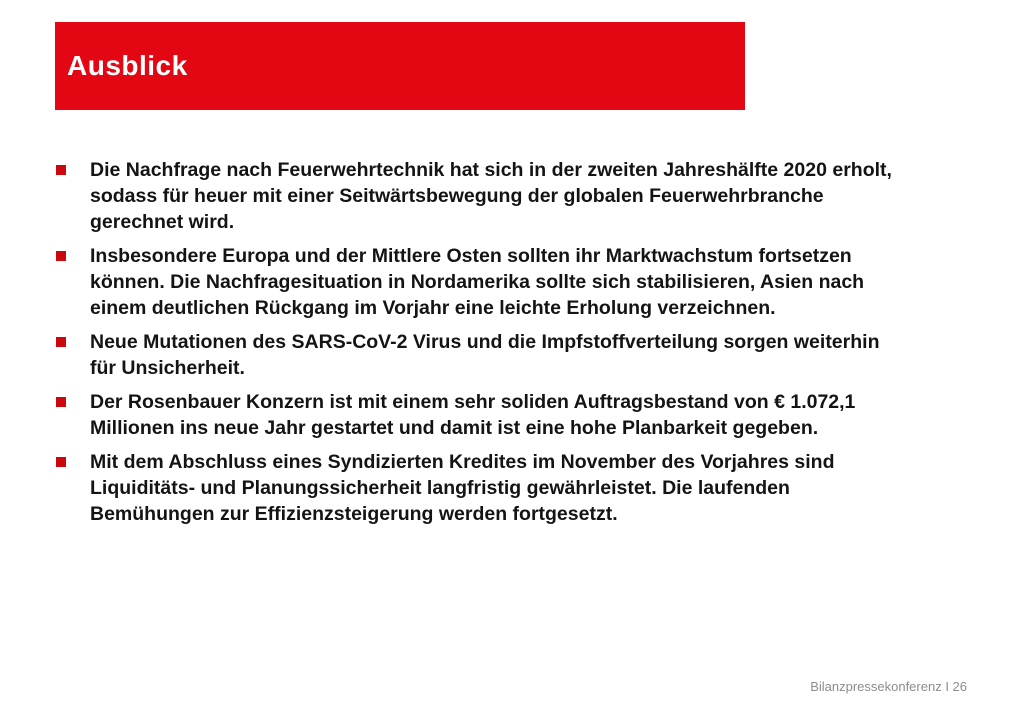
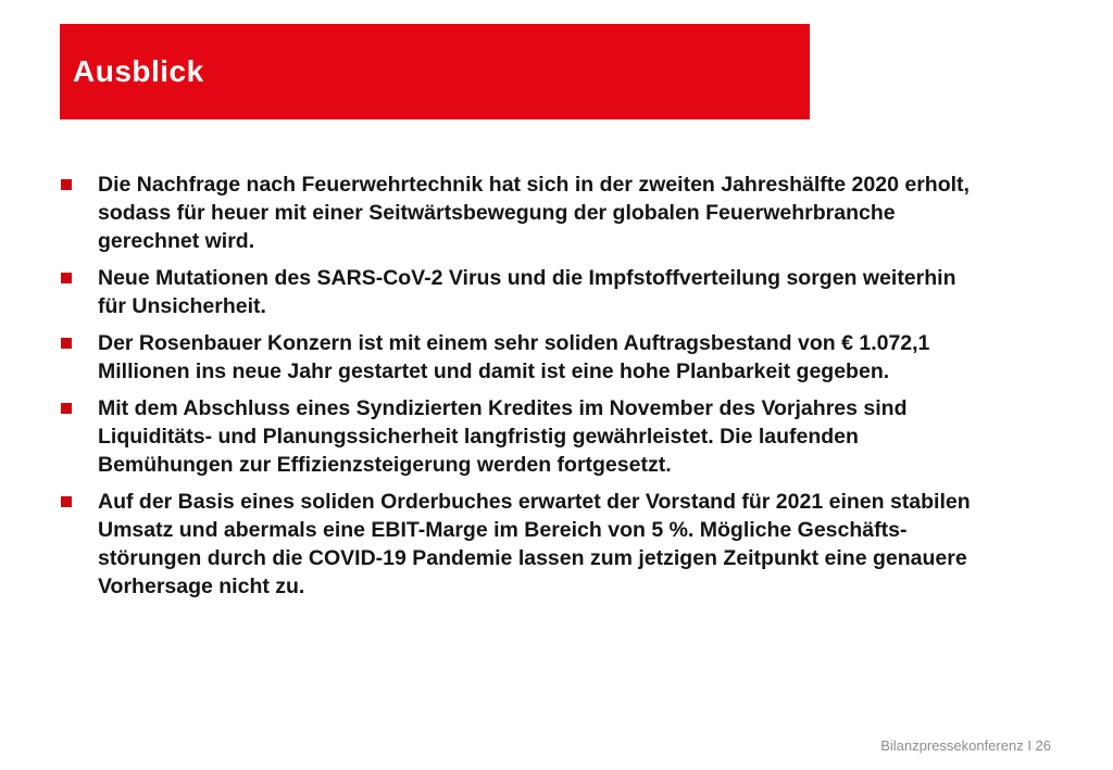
  Ausblick
  Die Nachfrage nach Feuerwehrtechnik hat sich in der zweiten Jahreshälfte 2020 erholt,
  sodass für heuer mit einer Seitwärtsbewegung der globalen Feuerwehrbranche
  gerechnet wird.
- Insbesondere Europa und der Mittlere Osten sollten ihr Marktwachstum fortsetzen
- können. Die Nachfragesituation in Nordamerika sollte sich stabilisieren, Asien nach
- einem deutlichen Rückgang im Vorjahr eine leichte Erholung verzeichnen.
  Neue Mutationen des SARS-CoV-2 Virus und die Impfstoffverteilung sorgen weiterhin
  für Unsicherheit.
  Der Rosenbauer Konzern ist mit einem sehr soliden Auftragsbestand von € 1.072,1
  Millionen ins neue Jahr gestartet und damit ist eine hohe Planbarkeit gegeben.
  Mit dem Abschluss eines Syndizierten Kredites im November des Vorjahres sind
  Liquiditäts- und Planungssicherheit langfristig gewährleistet. Die laufenden
  Bemühungen zur Effizienzsteigerung werden fortgesetzt.
+ Auf der Basis eines soliden Orderbuches erwartet der Vorstand für 2021 einen stabilen
+ Umsatz und abermals eine EBIT-Marge im Bereich von 5 %. Mögliche Geschäfts-
+ störungen durch die COVID-19 Pandemie lassen zum jetzigen Zeitpunkt eine genauere
+ Vorhersage nicht zu.
  Bilanzpressekonferenz I 26
